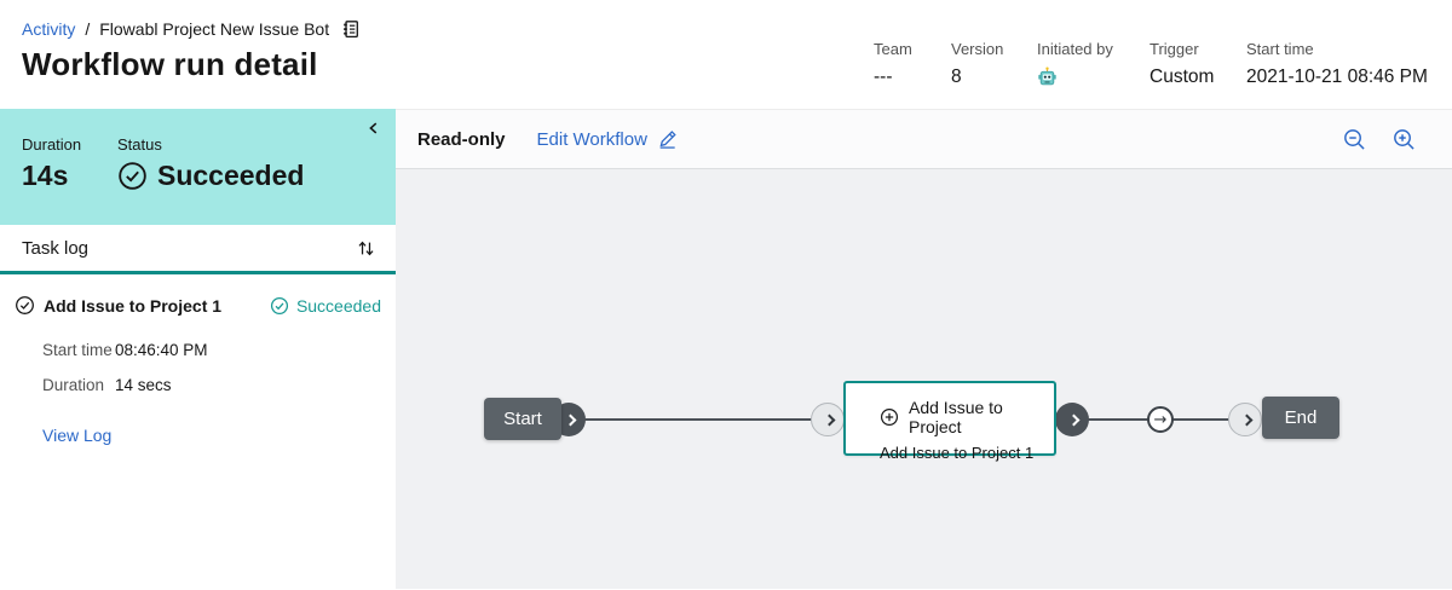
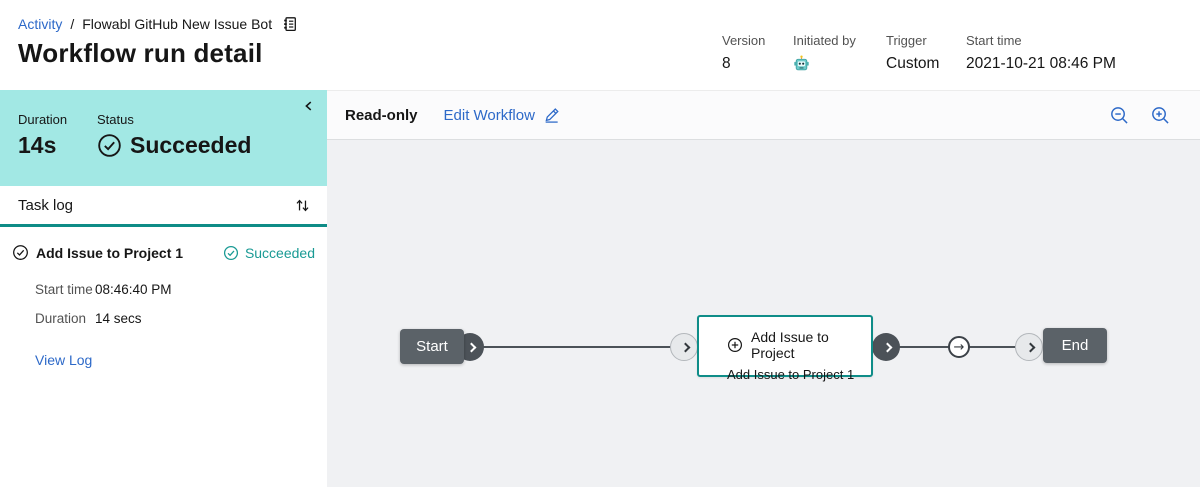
  Activity
  /
- Flowabl Project New Issue Bot
+ Flowabl GitHub New Issue Bot
  Workflow run detail
- Team
- ---
  Version
  8
  Initiated by
  Trigger
  Custom
  Start time
  2021-10-21 08:46 PM
  Duration
  14s
  Status
  Succeeded
  Task log
  Add Issue to Project 1
  Succeeded
  Start time
  08:46:40 PM
  Duration
  14 secs
  View Log
  Read-only
  Edit Workflow
  Start
  Add Issue to Project
  Add Issue to Project 1
  →
  End
